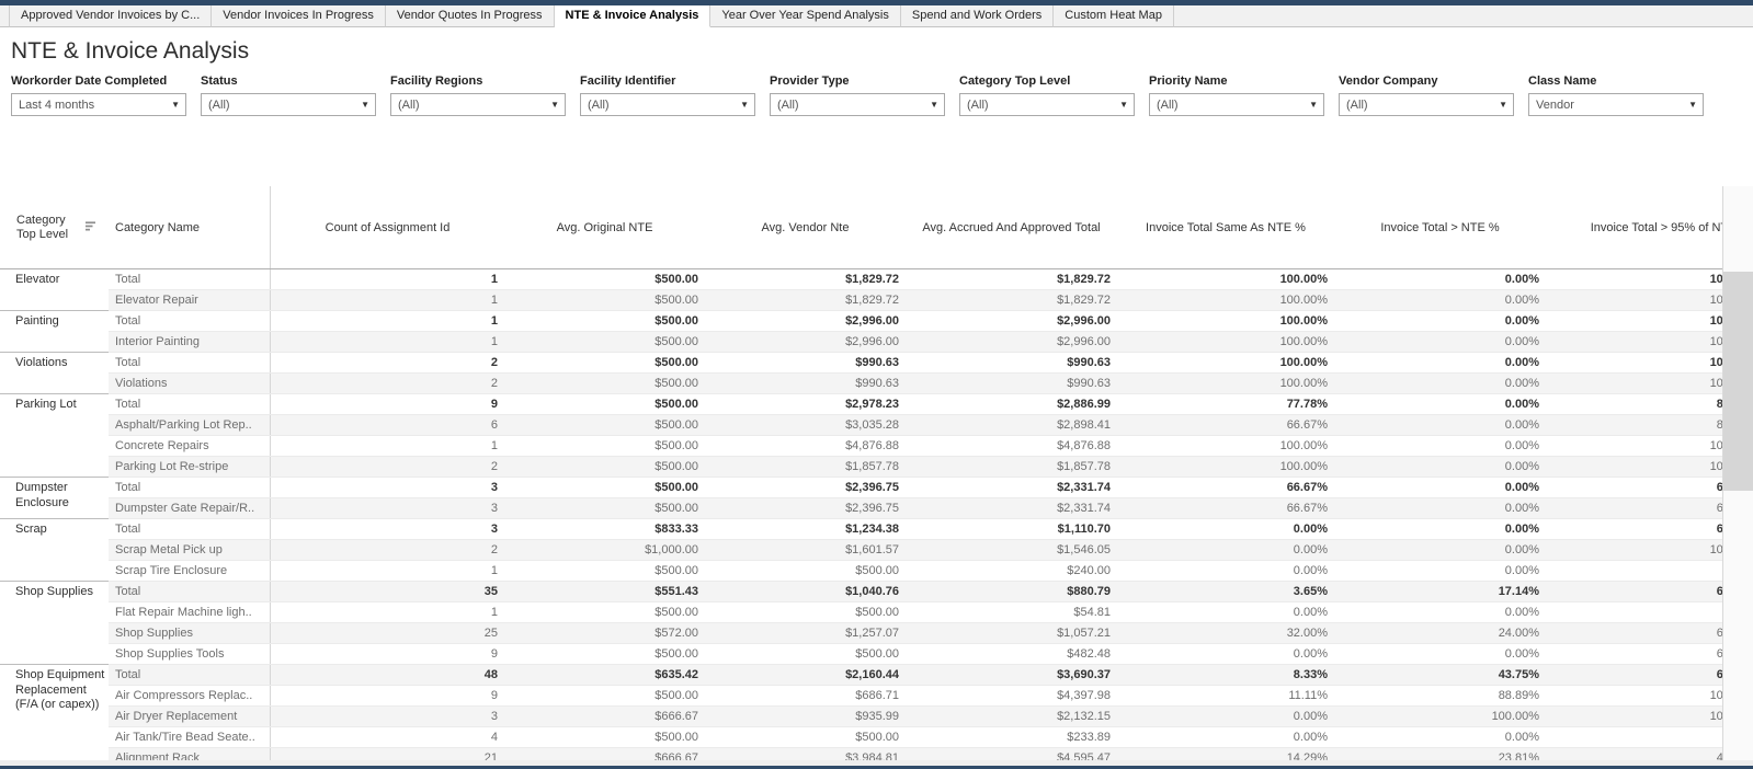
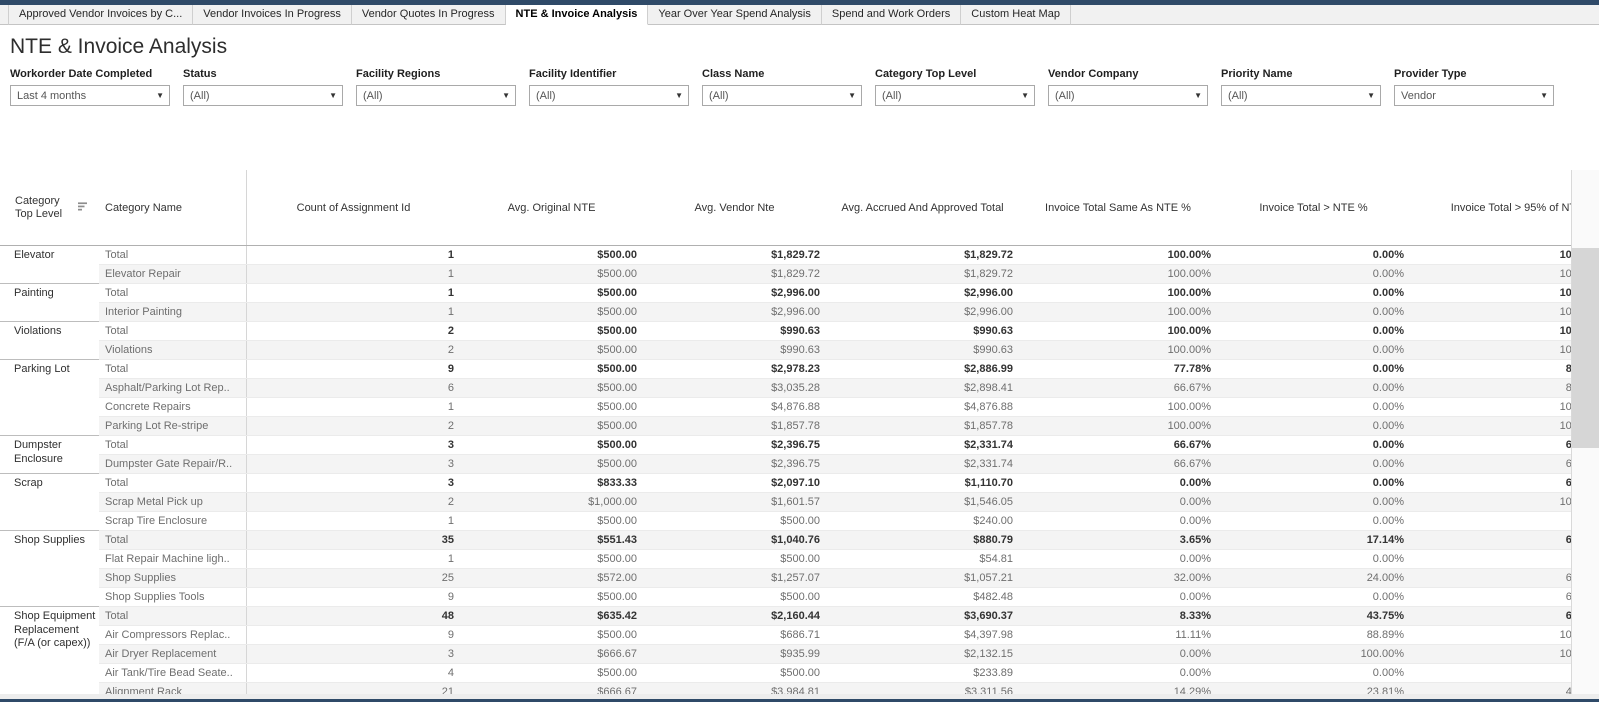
  Approved Vendor Invoices by C...
  Vendor Invoices In Progress
  Vendor Quotes In Progress
  NTE & Invoice Analysis
  Year Over Year Spend Analysis
  Spend and Work Orders
  Custom Heat Map
  NTE & Invoice Analysis
  Workorder Date Completed
  Last 4 months
  ▼
  Status
  (All)
  ▼
  Facility Regions
  (All)
  ▼
  Facility Identifier
  (All)
  ▼
- Provider Type
+ Class Name
  (All)
  ▼
  Category Top Level
  (All)
  ▼
- Priority Name
+ Vendor Company
  (All)
  ▼
- Vendor Company
+ Priority Name
  (All)
  ▼
- Class Name
+ Provider Type
  Vendor
  ▼
  Category Top Level	Category Name	Count of Assignment Id	Avg. Original NTE	Avg. Vendor Nte	Avg. Accrued And Approved Total	Invoice Total Same As NTE %	Invoice Total > NTE %	Invoice Total > 95% of N
  Elevator	Total	1	$500.00	$1,829.72	$1,829.72	100.00%	0.00%	10
  Elevator Repair	1	$500.00	$1,829.72	$1,829.72	100.00%	0.00%	10
  Painting	Total	1	$500.00	$2,996.00	$2,996.00	100.00%	0.00%	10
  Interior Painting	1	$500.00	$2,996.00	$2,996.00	100.00%	0.00%	10
  Violations	Total	2	$500.00	$990.63	$990.63	100.00%	0.00%	10
  Violations	2	$500.00	$990.63	$990.63	100.00%	0.00%	10
  Parking Lot	Total	9	$500.00	$2,978.23	$2,886.99	77.78%	0.00%	8
  Asphalt/Parking Lot Rep..	6	$500.00	$3,035.28	$2,898.41	66.67%	0.00%	8
  Concrete Repairs	1	$500.00	$4,876.88	$4,876.88	100.00%	0.00%	10
  Parking Lot Re-stripe	2	$500.00	$1,857.78	$1,857.78	100.00%	0.00%	10
  Dumpster Enclosure	Total	3	$500.00	$2,396.75	$2,331.74	66.67%	0.00%	6
  Dumpster Gate Repair/R..	3	$500.00	$2,396.75	$2,331.74	66.67%	0.00%	6
- Scrap	Total	3	$833.33	$1,234.38	$1,110.70	0.00%	0.00%	6
+ Scrap	Total	3	$833.33	$2,097.10	$1,110.70	0.00%	0.00%	6
  Scrap Metal Pick up	2	$1,000.00	$1,601.57	$1,546.05	0.00%	0.00%	10
  Scrap Tire Enclosure	1	$500.00	$500.00	$240.00	0.00%	0.00%
  Shop Supplies	Total	35	$551.43	$1,040.76	$880.79	3.65%	17.14%	6
  Flat Repair Machine ligh..	1	$500.00	$500.00	$54.81	0.00%	0.00%
  Shop Supplies	25	$572.00	$1,257.07	$1,057.21	32.00%	24.00%	6
  Shop Supplies Tools	9	$500.00	$500.00	$482.48	0.00%	0.00%	6
  Shop Equipment Replacement (F/A (or capex))	Total	48	$635.42	$2,160.44	$3,690.37	8.33%	43.75%	6
  Air Compressors Replac..	9	$500.00	$686.71	$4,397.98	11.11%	88.89%	10
  Air Dryer Replacement	3	$666.67	$935.99	$2,132.15	0.00%	100.00%	10
  Air Tank/Tire Bead Seate..	4	$500.00	$500.00	$233.89	0.00%	0.00%
- Alignment Rack	21	$666.67	$3,984.81	$4,595.47	14.29%	23.81%	4
+ Alignment Rack	21	$666.67	$3,984.81	$3,311.56	14.29%	23.81%	4
